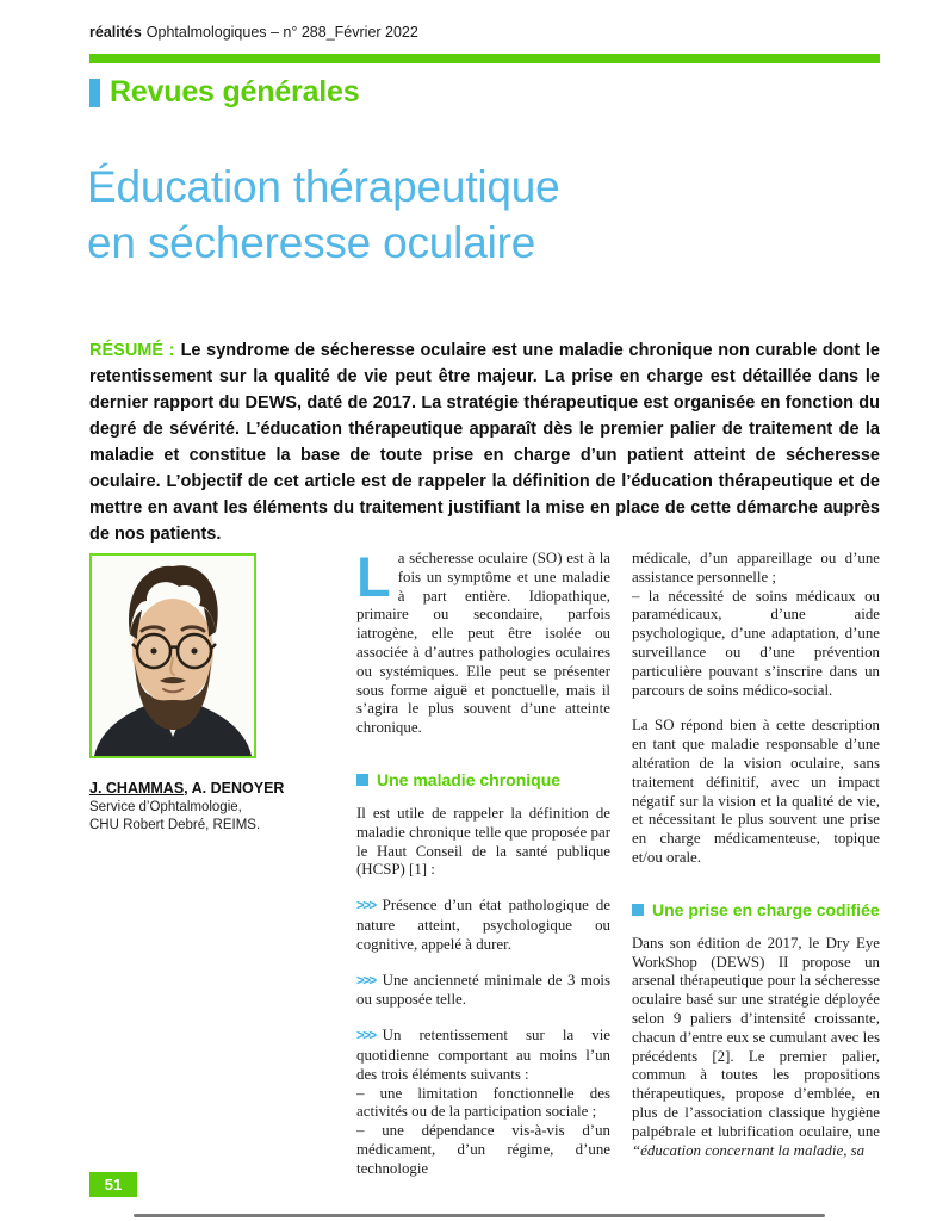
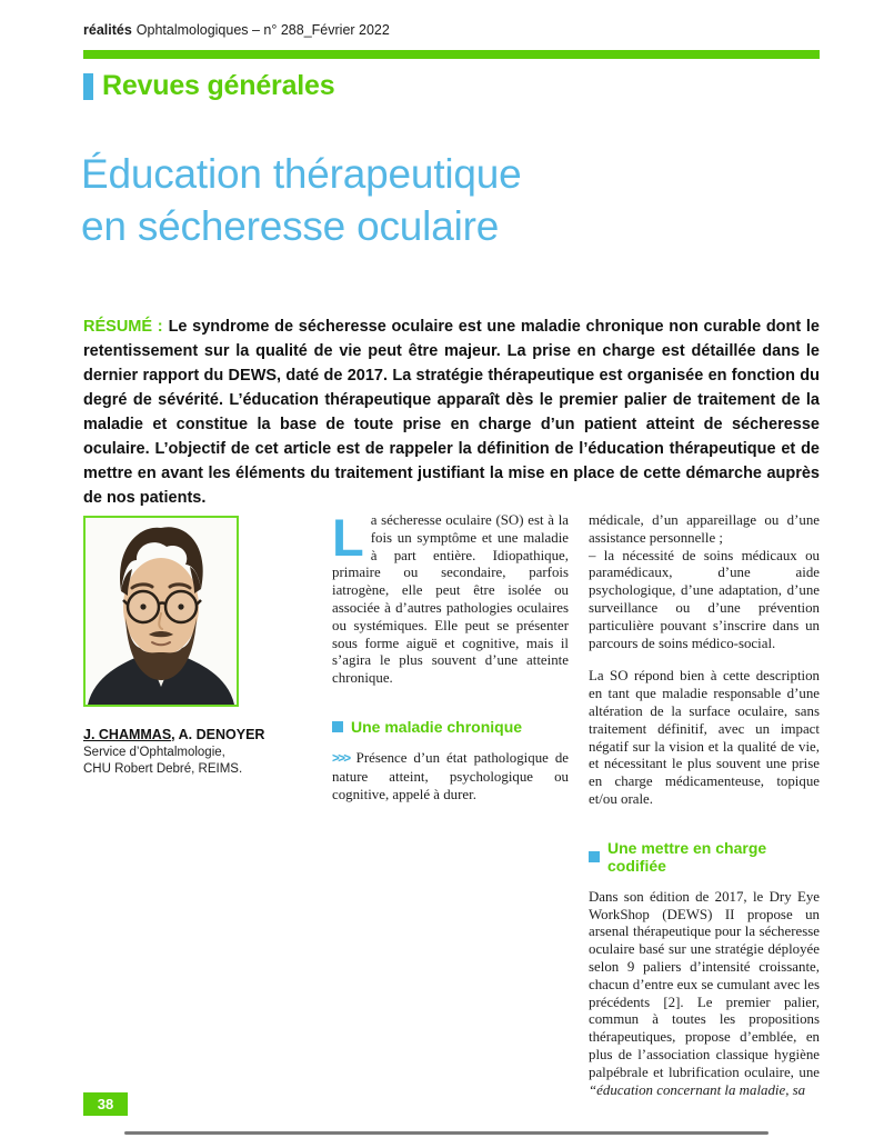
  réalités Ophtalmologiques – n° 288_Février 2022
  Revues générales
  Éducation thérapeutique
  en sécheresse oculaire
  RÉSUMÉ : Le syndrome de sécheresse oculaire est une maladie chronique non curable dont le retentissement sur la qualité de vie peut être majeur. La prise en charge est détaillée dans le dernier rapport du DEWS, daté de 2017. La stratégie thérapeutique est organisée en fonction du degré de sévérité. L’éducation thérapeutique apparaît dès le premier palier de traitement de la maladie et constitue la base de toute prise en charge d’un patient atteint de sécheresse oculaire. L’objectif de cet article est de rappeler la définition de l’éducation thérapeutique et de mettre en avant les éléments du traitement justifiant la mise en place de cette démarche auprès de nos patients.
  J. CHAMMAS, A. DENOYER
  Service d’Ophtalmologie,
  CHU Robert Debré, REIMS.
  L
- a sécheresse oculaire (SO) est à la fois un symptôme et une maladie à part entière. Idiopathique, primaire ou secondaire, parfois iatrogène, elle peut être isolée ou associée à d’autres pathologies oculaires ou systémiques. Elle peut se présenter sous forme aiguë et ponctuelle, mais il s’agira le plus souvent d’une atteinte chronique.
+ a sécheresse oculaire (SO) est à la fois un symptôme et une maladie à part entière. Idiopathique, primaire ou secondaire, parfois iatrogène, elle peut être isolée ou associée à d’autres pathologies oculaires ou systémiques. Elle peut se présenter sous forme aiguë et cognitive, mais il s’agira le plus souvent d’une atteinte chronique.
  Une maladie chronique
- Il est utile de rappeler la définition de maladie chronique telle que proposée par le Haut Conseil de la santé publique (HCSP) [1] :
  >>> Présence d’un état pathologique de nature atteint, psychologique ou cognitive, appelé à durer.
- >>> Une ancienneté minimale de 3 mois ou supposée telle.
- >>> Un retentissement sur la vie quotidienne comportant au moins l’un des trois éléments suivants :
- – une limitation fonctionnelle des activités ou de la participation sociale ;
- – une dépendance vis-à-vis d’un médicament, d’un régime, d’une technologie
  médicale, d’un appareillage ou d’une assistance personnelle ;
  – la nécessité de soins médicaux ou paramédicaux, d’une aide psychologique, d’une adaptation, d’une surveillance ou d’une prévention particulière pouvant s’inscrire dans un parcours de soins médico-social.
- La SO répond bien à cette description en tant que maladie responsable d’une altération de la vision oculaire, sans traitement définitif, avec un impact négatif sur la vision et la qualité de vie, et nécessitant le plus souvent une prise en charge médicamenteuse, topique et/ou orale.
+ La SO répond bien à cette description en tant que maladie responsable d’une altération de la surface oculaire, sans traitement définitif, avec un impact négatif sur la vision et la qualité de vie, et nécessitant le plus souvent une prise en charge médicamenteuse, topique et/ou orale.
- Une prise en charge codifiée
+ Une mettre en charge codifiée
  Dans son édition de 2017, le Dry Eye WorkShop (DEWS) II propose un arsenal thérapeutique pour la sécheresse oculaire basé sur une stratégie déployée selon 9 paliers d’intensité croissante, chacun d’entre eux se cumulant avec les précédents [2]. Le premier palier, commun à toutes les propositions thérapeutiques, propose d’emblée, en plus de l’association classique hygiène palpébrale et lubrification oculaire, une “éducation concernant la maladie, sa
- 51
+ 38
